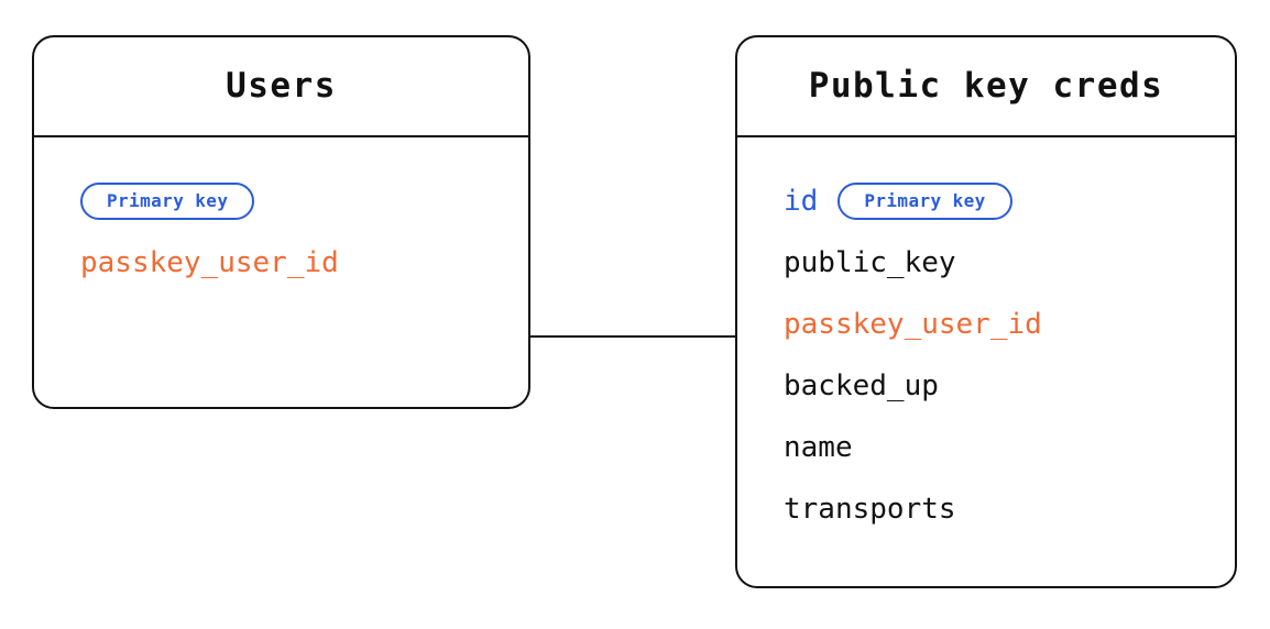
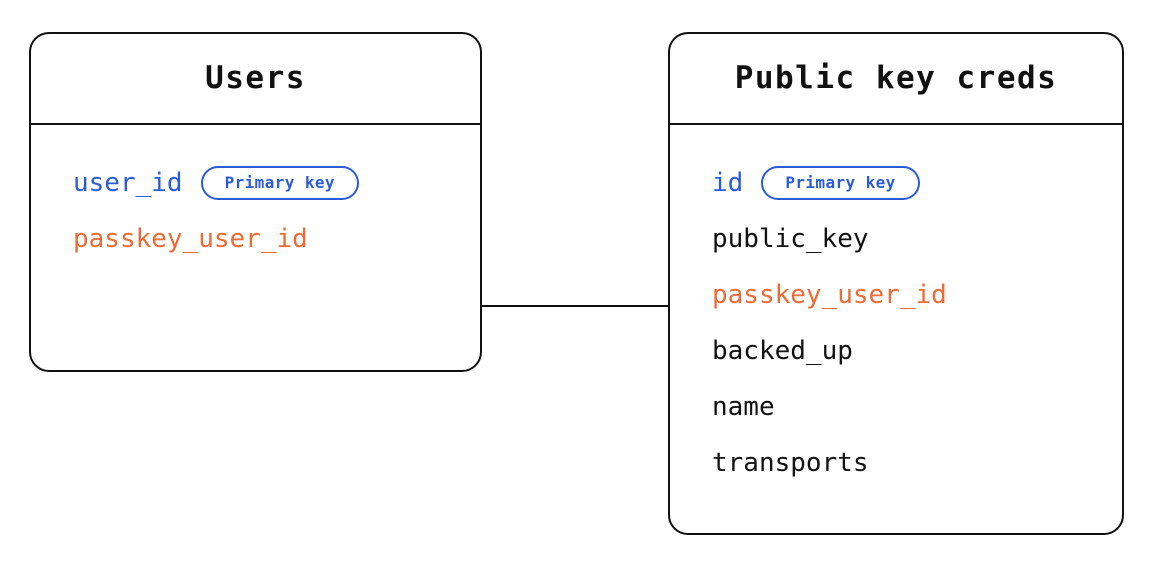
  Users
+ user_id
  Primary key
  passkey_user_id
  Public key creds
  id
  Primary key
  public_key
  passkey_user_id
  backed_up
  name
  transports
